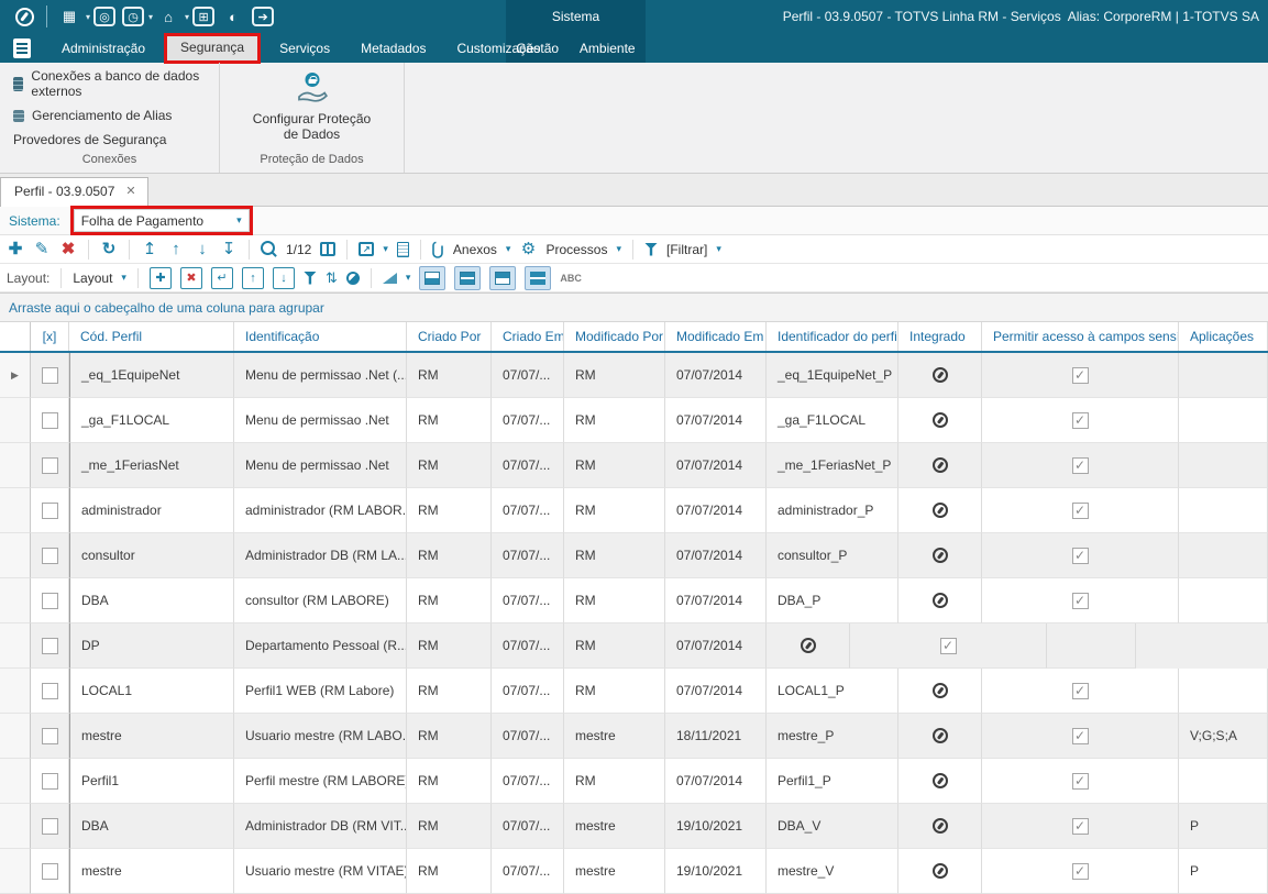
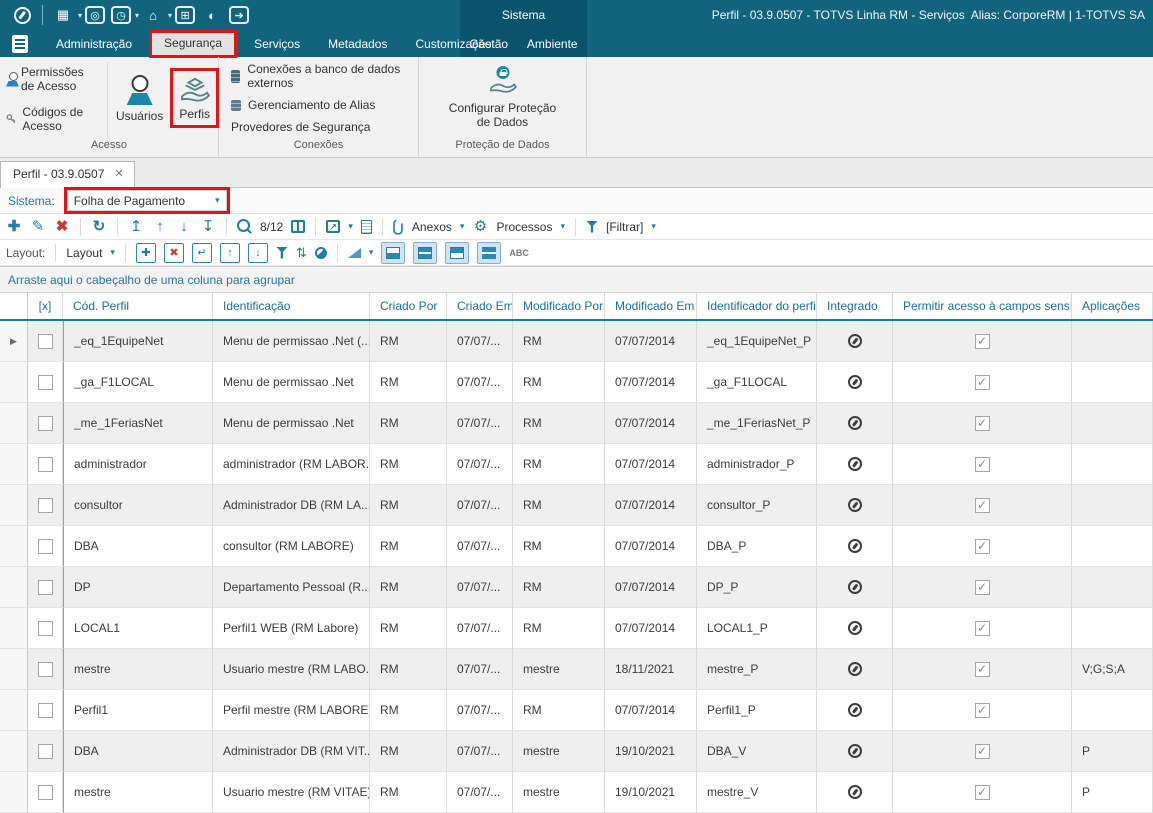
  ▦
  ▾
  ◎
  ◷
  ▾
  ⌂
  ▾
  ⊞
  ◐
  ➔
  Sistema
  Perfil - 03.9.0507 - TOTVS Linha RM - Serviços Alias: CorporeRM | 1-TOTVS SA
  Administração
  Segurança
  Serviços
  Metadados
  Customização
  Gestão
  Ambiente
+ Permissões de Acesso
+ Códigos de Acesso
+ Usuários
+ Perfis
+ Acesso
  Conexões a banco de dados externos
  Gerenciamento de Alias
  Provedores de Segurança
  Conexões
  Configurar Proteção de Dados
  Proteção de Dados
  Perfil - 03.9.0507
  ✕
  Sistema:
  Folha de Pagamento
  ▾
  ✚
  ✎
  ✖
  ↻
  ↥
  ↑
  ↓
  ↧
- 1/12
+ 8/12
  ↗
  ▾
  Anexos
  ▾
  ⚙
  Processos
  ▾
  [Filtrar]
  ▾
  Layout:
  Layout
  ▾
  ✚
  ✖
  ↵
  ↑
  ↓
  ⇅
  ▾
  ABC
  Arraste aqui o cabeçalho de uma coluna para agrupar
  [x]
  Cód. Perfil
  Identificação
  Criado Por
  Criado Em
  Modificado Por
  Modificado Em
  Identificador do perfi
  Integrado
  Permitir acesso à campos sensí
  Aplicações
  ▶
  _eq_1EquipeNet
  Menu de permissao .Net (...
  RM
  07/07/...
  RM
  07/07/2014
  _eq_1EquipeNet_P
  ✓
  _ga_F1LOCAL
  Menu de permissao .Net
  RM
  07/07/...
  RM
  07/07/2014
  _ga_F1LOCAL
  ✓
  _me_1FeriasNet
  Menu de permissao .Net
  RM
  07/07/...
  RM
  07/07/2014
  _me_1FeriasNet_P
  ✓
  administrador
  administrador (RM LABOR.
  RM
  07/07/...
  RM
  07/07/2014
  administrador_P
  ✓
  consultor
  Administrador DB (RM LA...
  RM
  07/07/...
  RM
  07/07/2014
  consultor_P
  ✓
  DBA
  consultor (RM LABORE)
  RM
  07/07/...
  RM
  07/07/2014
  DBA_P
  ✓
  DP
  Departamento Pessoal (R...
  RM
  07/07/...
  RM
  07/07/2014
+ DP_P
  ✓
  LOCAL1
  Perfil1 WEB (RM Labore)
  RM
  07/07/...
  RM
  07/07/2014
  LOCAL1_P
  ✓
  mestre
  Usuario mestre (RM LABO.
  RM
  07/07/...
  mestre
  18/11/2021
  mestre_P
  ✓
  V;G;S;A
  Perfil1
  Perfil mestre (RM LABORE
  RM
  07/07/...
  RM
  07/07/2014
  Perfil1_P
  ✓
  DBA
  Administrador DB (RM VIT..
  RM
  07/07/...
  mestre
  19/10/2021
  DBA_V
  ✓
  P
  mestre
  Usuario mestre (RM VITAE)
  RM
  07/07/...
  mestre
  19/10/2021
  mestre_V
  ✓
  P
